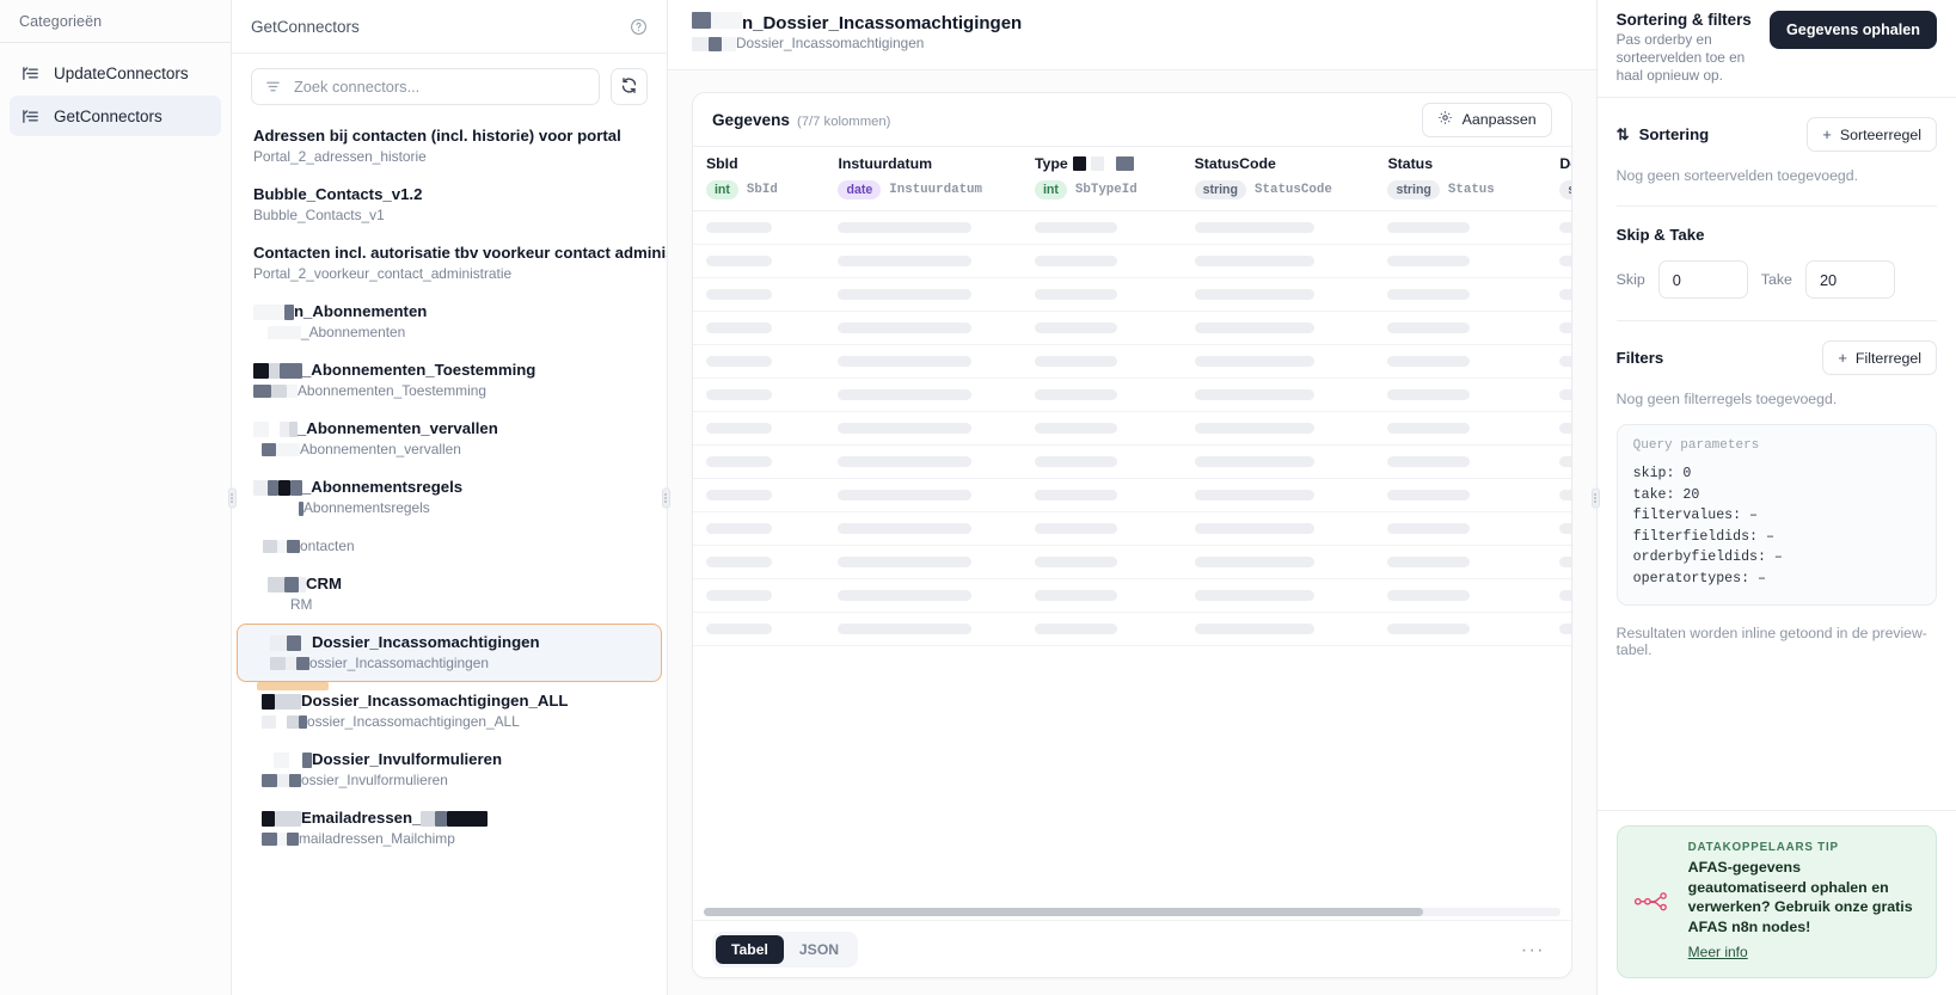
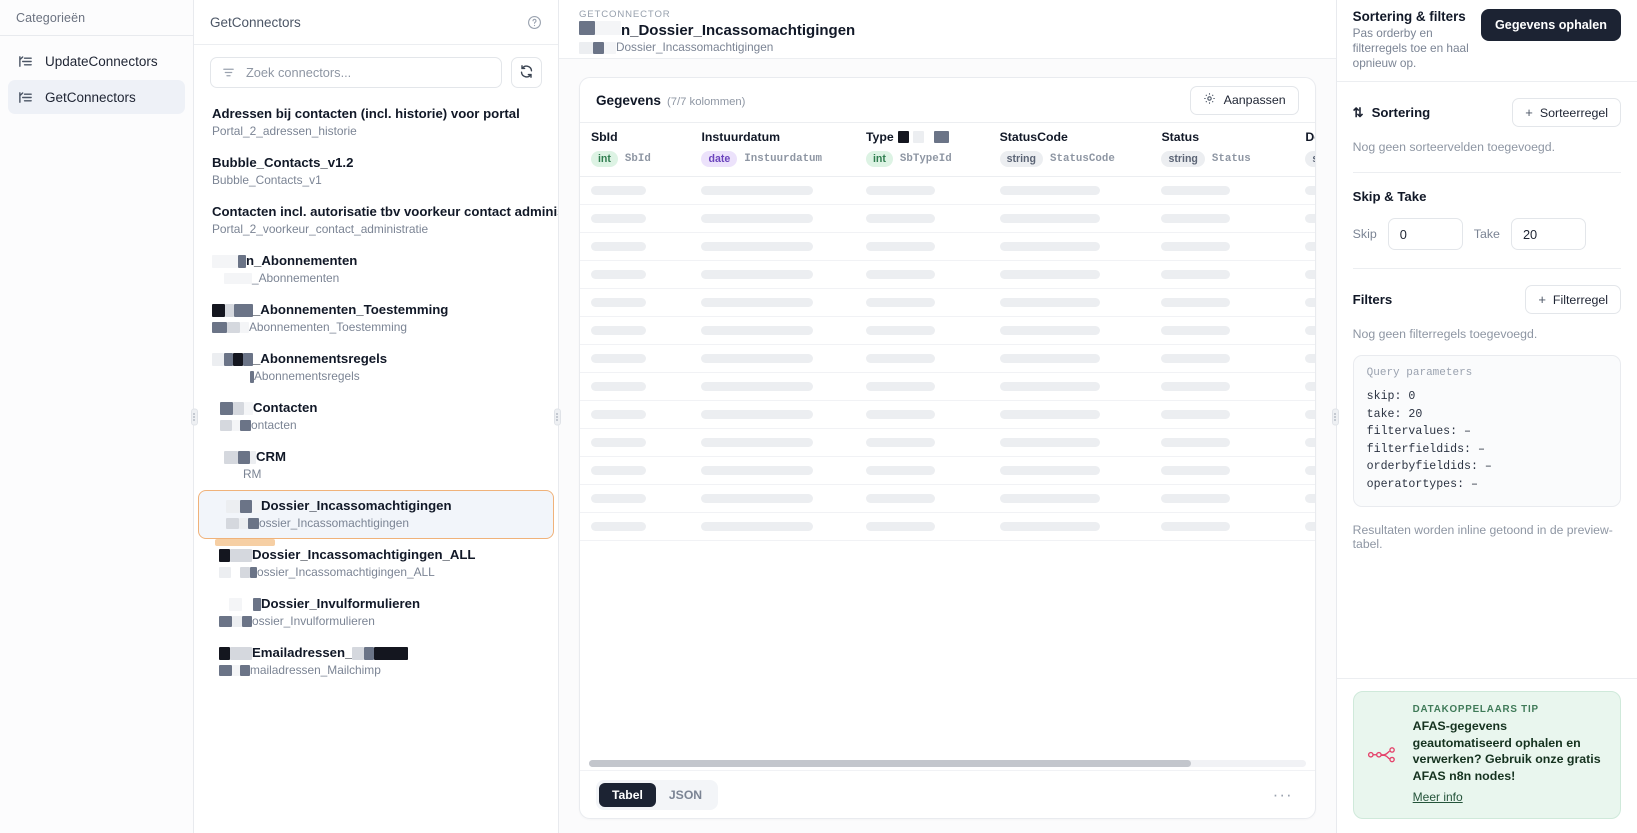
  Categorieën
  UpdateConnectors
  GetConnectors
  GetConnectors
  Zoek connectors...
  Adressen bij contacten (incl. historie) voor portal
  Portal_2_adressen_historie
  Bubble_Contacts_v1.2
  Bubble_Contacts_v1
  Contacten incl. autorisatie tbv voorkeur contact admini
  Portal_2_voorkeur_contact_administratie
  n_Abonnementen
  _Abonnementen
  _Abonnementen_Toestemming
  Abonnementen_Toestemming
- _Abonnementen_vervallen
- Abonnementen_vervallen
  _Abonnementsregels
  Abonnementsregels
+ Contacten
  ontacten
  CRM
  RM
  Dossier_Incassomachtigingen
  ossier_Incassomachtigingen
  Dossier_Incassomachtigingen_ALL
  ossier_Incassomachtigingen_ALL
  Dossier_Invulformulieren
  ossier_Invulformulieren
  Emailadressen_
  mailadressen_Mailchimp
+ GETCONNECTOR
  n_Dossier_Incassomachtigingen
  Dossier_Incassomachtigingen
  Gegevens
  (7/7 kolommen)
  Aanpassen
  SbId int SbId	Instuurdatum date Instuurdatum	Type int SbTypeId	StatusCode string StatusCode	Status string Status	D
  Tabel
  JSON
  ···
  Sortering & filters
- Pas orderby en sorteervelden toe en haal opnieuw op.
+ Pas orderby en filterregels toe en haal opnieuw op.
  Gegevens ophalen
  ⇅
  Sortering
  +
  Sorteerregel
  Nog geen sorteervelden toegevoegd.
  Skip & Take
  Skip
  0
  Take
  20
  Filters
  +
  Filterregel
  Nog geen filterregels toegevoegd.
  Query parameters
  skip: 0
  take: 20
  filtervalues: –
  filterfieldids: –
  orderbyfieldids: –
  operatortypes: –
  Resultaten worden inline getoond in de preview-tabel.
  DATAKOPPELAARS TIP
  AFAS-gegevens geautomatiseerd ophalen en verwerken? Gebruik onze gratis AFAS n8n nodes!
  Meer info
